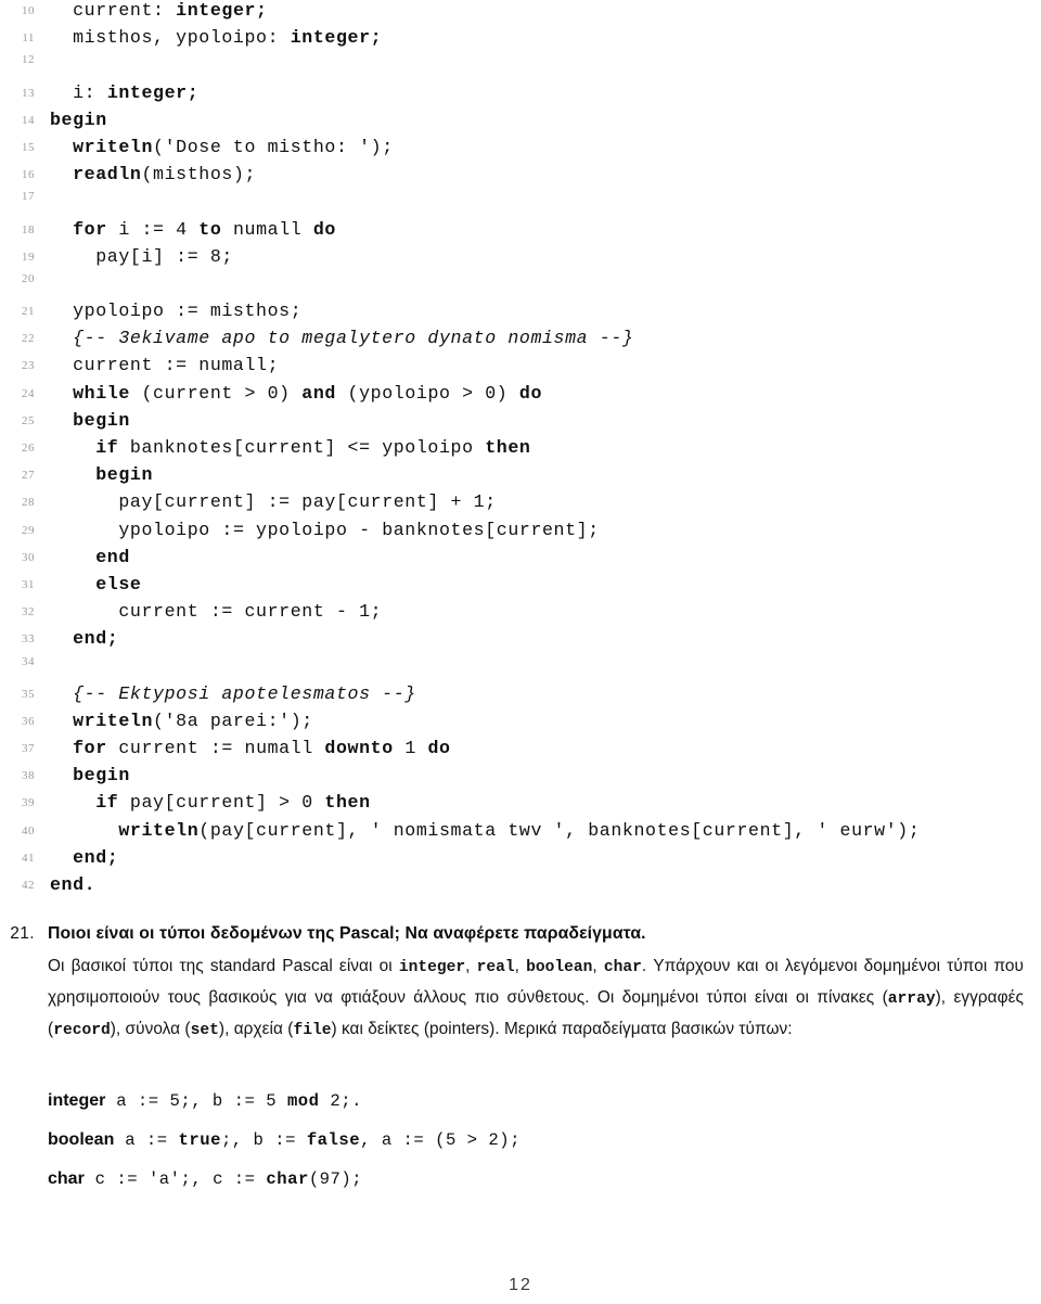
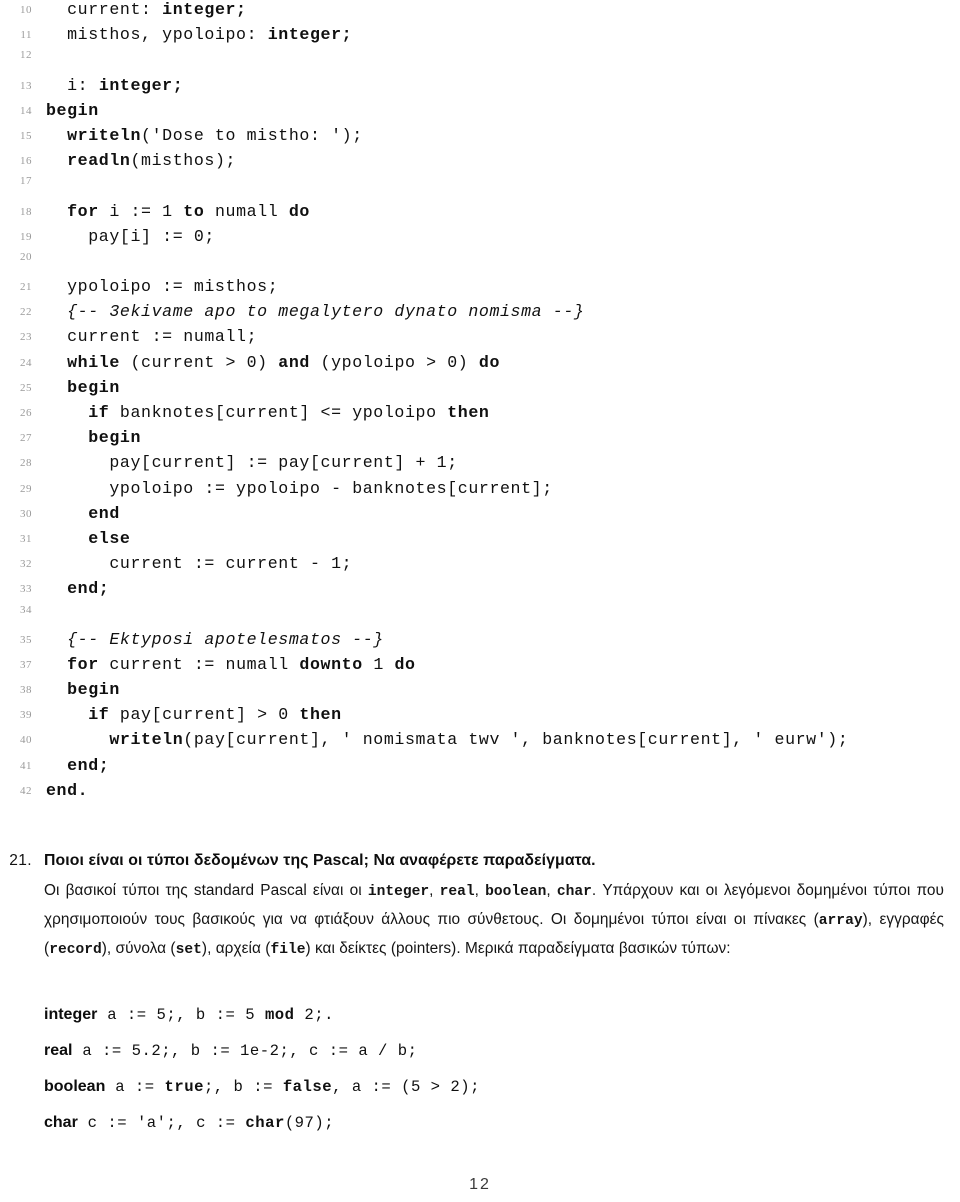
  10
  current: integer;
  11
  misthos, ypoloipo: integer;
  12
  13
  i: integer;
  14
  begin
  15
  writeln('Dose to mistho: ');
  16
  readln(misthos);
  17
  18
- for i := 4 to numall do
+ for i := 1 to numall do
  19
- pay[i] := 8;
+ pay[i] := 0;
  20
  21
  ypoloipo := misthos;
  22
  {-- 3ekivame apo to megalytero dynato nomisma --}
  23
  current := numall;
  24
  while (current > 0) and (ypoloipo > 0) do
  25
  begin
  26
  if banknotes[current] <= ypoloipo then
  27
  begin
  28
  pay[current] := pay[current] + 1;
  29
  ypoloipo := ypoloipo - banknotes[current];
  30
  end
  31
  else
  32
  current := current - 1;
  33
  end;
  34
  35
  {-- Ektyposi apotelesmatos --}
- 36
- writeln('8a parei:');
  37
  for current := numall downto 1 do
  38
  begin
  39
  if pay[current] > 0 then
  40
  writeln(pay[current], ' nomismata twv ', banknotes[current], ' eurw');
  41
  end;
  42
  end.
  21.
  Ποιοι είναι οι τύποι δεδομένων της Pascal; Να αναφέρετε παραδείγματα.
  Οι βασικοί τύποι της standard Pascal είναι οι integer, real, boolean, char. Υπάρχουν και οι λεγόμενοι δομημένοι τύποι που χρησιμοποιούν τους βασικούς για να φτιάξουν άλλους πιο σύνθετους. Οι δομημένοι τύποι είναι οι πίνακες (array), εγγραφές (record), σύνολα (set), αρχεία (file) και δείκτες (pointers). Μερικά παραδείγματα βασικών τύπων:
  integer
  a := 5;, b := 5 mod 2;.
+ real
+ a := 5.2;, b := 1e-2;, c := a / b;
  boolean
  a := true;, b := false, a := (5 > 2);
  char
  c := 'a';, c := char(97);
  12
